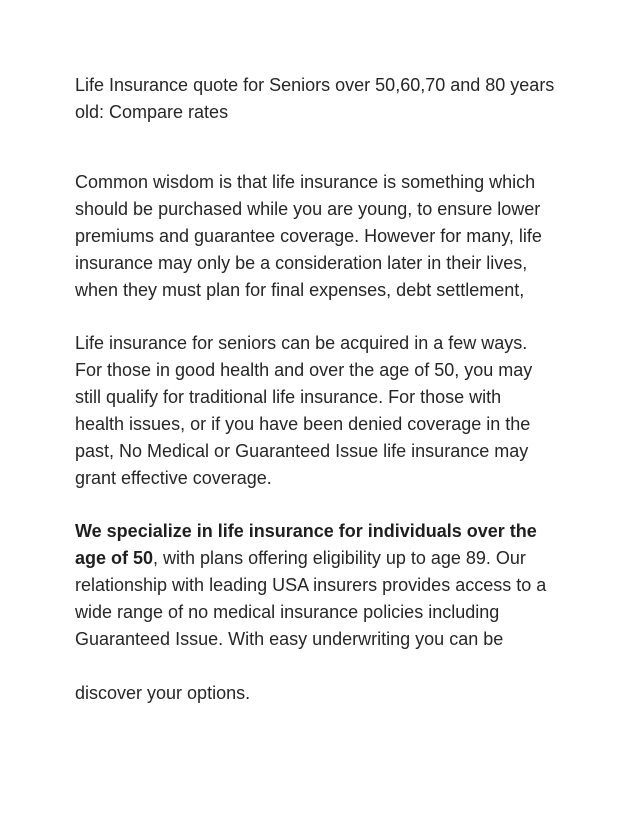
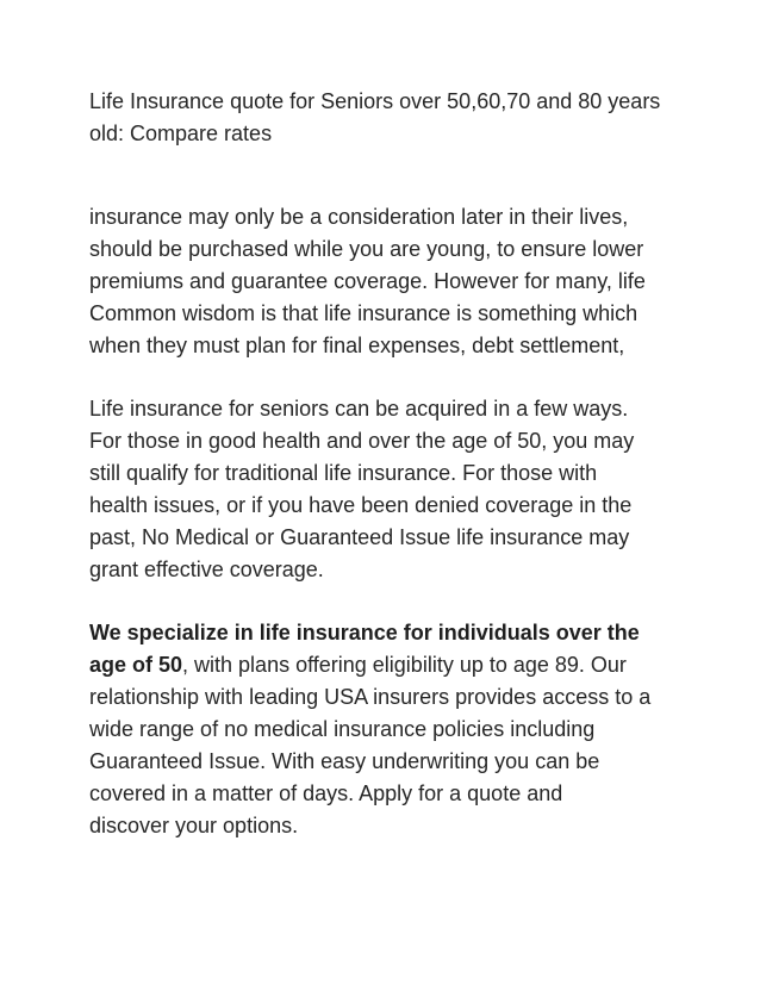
  Life Insurance quote for Seniors over 50,60,70 and 80 years
  old: Compare rates
- Common wisdom is that life insurance is something which
+ insurance may only be a consideration later in their lives,
  should be purchased while you are young, to ensure lower
  premiums and guarantee coverage. However for many, life
- insurance may only be a consideration later in their lives,
+ Common wisdom is that life insurance is something which
  when they must plan for final expenses, debt settlement,
  Life insurance for seniors can be acquired in a few ways.
  For those in good health and over the age of 50, you may
  still qualify for traditional life insurance. For those with
  health issues, or if you have been denied coverage in the
  past, No Medical or Guaranteed Issue life insurance may
  grant effective coverage.
  We specialize in life insurance for individuals over the
  age of 50, with plans offering eligibility up to age 89. Our
  relationship with leading USA insurers provides access to a
  wide range of no medical insurance policies including
  Guaranteed Issue. With easy underwriting you can be
+ covered in a matter of days. Apply for a quote and
  discover your options.
